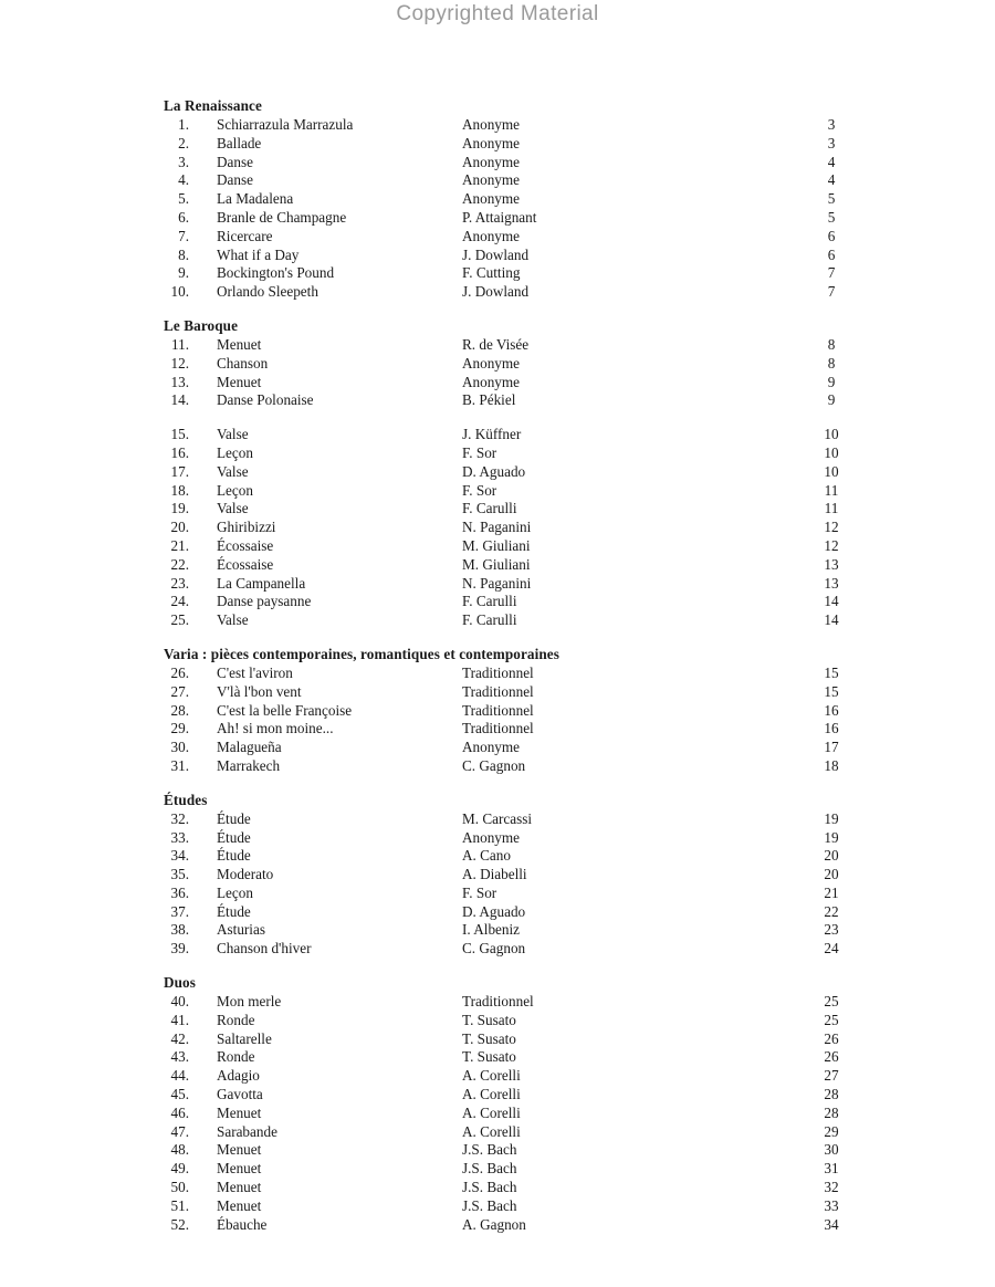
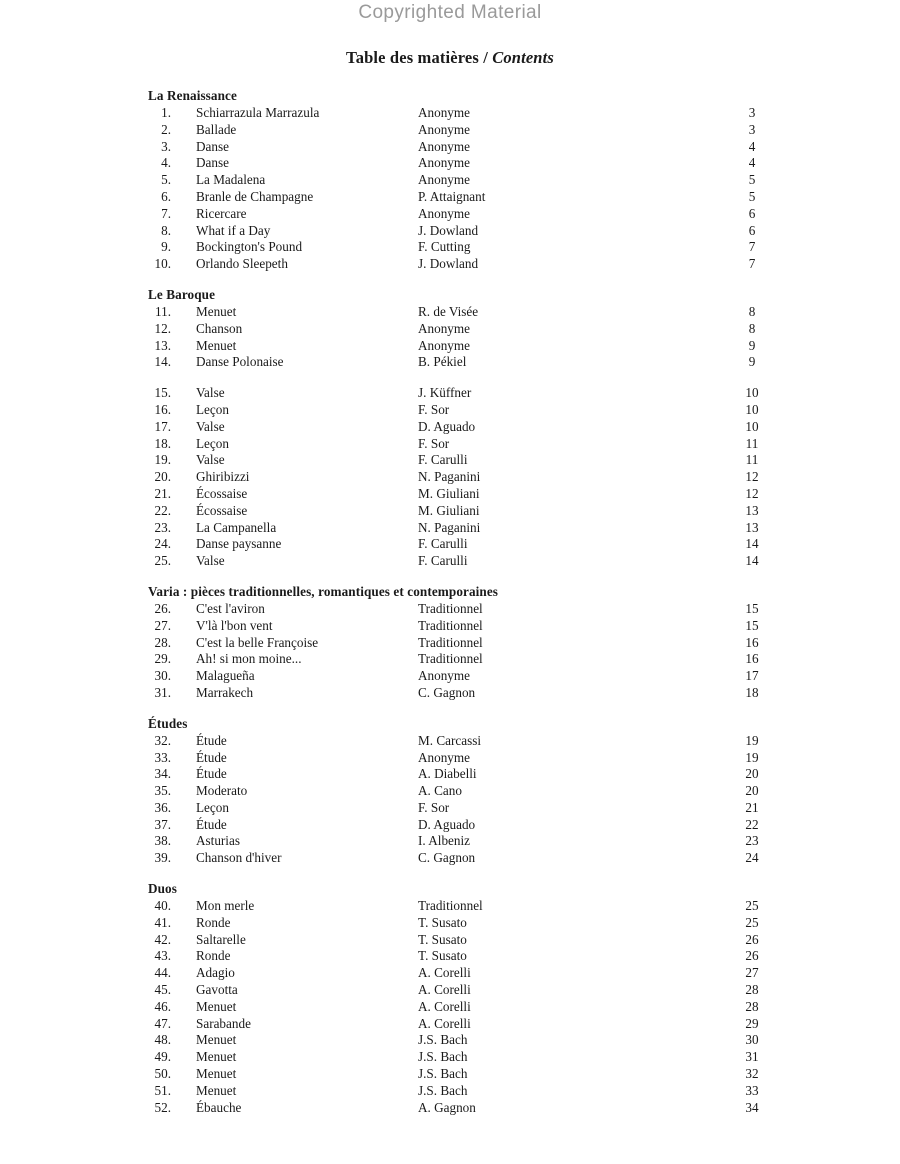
  Copyrighted Material
+ Table des matières / Contents
  La Renaissance
  1.
  Schiarrazula Marrazula
  Anonyme
  3
  2.
  Ballade
  Anonyme
  3
  3.
  Danse
  Anonyme
  4
  4.
  Danse
  Anonyme
  4
  5.
  La Madalena
  Anonyme
  5
  6.
  Branle de Champagne
  P. Attaignant
  5
  7.
  Ricercare
  Anonyme
  6
  8.
  What if a Day
  J. Dowland
  6
  9.
  Bockington's Pound
  F. Cutting
  7
  10.
  Orlando Sleepeth
  J. Dowland
  7
  Le Baroque
  11.
  Menuet
  R. de Visée
  8
  12.
  Chanson
  Anonyme
  8
  13.
  Menuet
  Anonyme
  9
  14.
  Danse Polonaise
  B. Pékiel
  9
  15.
  Valse
  J. Küffner
  10
  16.
  Leçon
  F. Sor
  10
  17.
  Valse
  D. Aguado
  10
  18.
  Leçon
  F. Sor
  11
  19.
  Valse
  F. Carulli
  11
  20.
  Ghiribizzi
  N. Paganini
  12
  21.
  Écossaise
  M. Giuliani
  12
  22.
  Écossaise
  M. Giuliani
  13
  23.
  La Campanella
  N. Paganini
  13
  24.
  Danse paysanne
  F. Carulli
  14
  25.
  Valse
  F. Carulli
  14
- Varia : pièces contemporaines, romantiques et contemporaines
+ Varia : pièces traditionnelles, romantiques et contemporaines
  26.
  C'est l'aviron
  Traditionnel
  15
  27.
  V'là l'bon vent
  Traditionnel
  15
  28.
  C'est la belle Françoise
  Traditionnel
  16
  29.
  Ah! si mon moine...
  Traditionnel
  16
  30.
  Malagueña
  Anonyme
  17
  31.
  Marrakech
  C. Gagnon
  18
  Études
  32.
  Étude
  M. Carcassi
  19
  33.
  Étude
  Anonyme
  19
  34.
  Étude
- A. Cano
+ A. Diabelli
  20
  35.
  Moderato
- A. Diabelli
+ A. Cano
  20
  36.
  Leçon
  F. Sor
  21
  37.
  Étude
  D. Aguado
  22
  38.
  Asturias
  I. Albeniz
  23
  39.
  Chanson d'hiver
  C. Gagnon
  24
  Duos
  40.
  Mon merle
  Traditionnel
  25
  41.
  Ronde
  T. Susato
  25
  42.
  Saltarelle
  T. Susato
  26
  43.
  Ronde
  T. Susato
  26
  44.
  Adagio
  A. Corelli
  27
  45.
  Gavotta
  A. Corelli
  28
  46.
  Menuet
  A. Corelli
  28
  47.
  Sarabande
  A. Corelli
  29
  48.
  Menuet
  J.S. Bach
  30
  49.
  Menuet
  J.S. Bach
  31
  50.
  Menuet
  J.S. Bach
  32
  51.
  Menuet
  J.S. Bach
  33
  52.
  Ébauche
  A. Gagnon
  34
